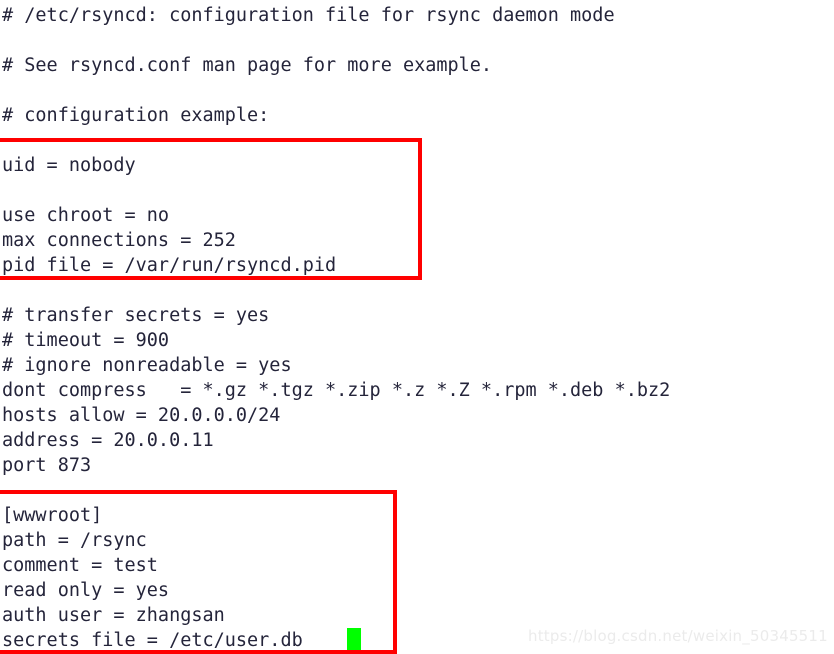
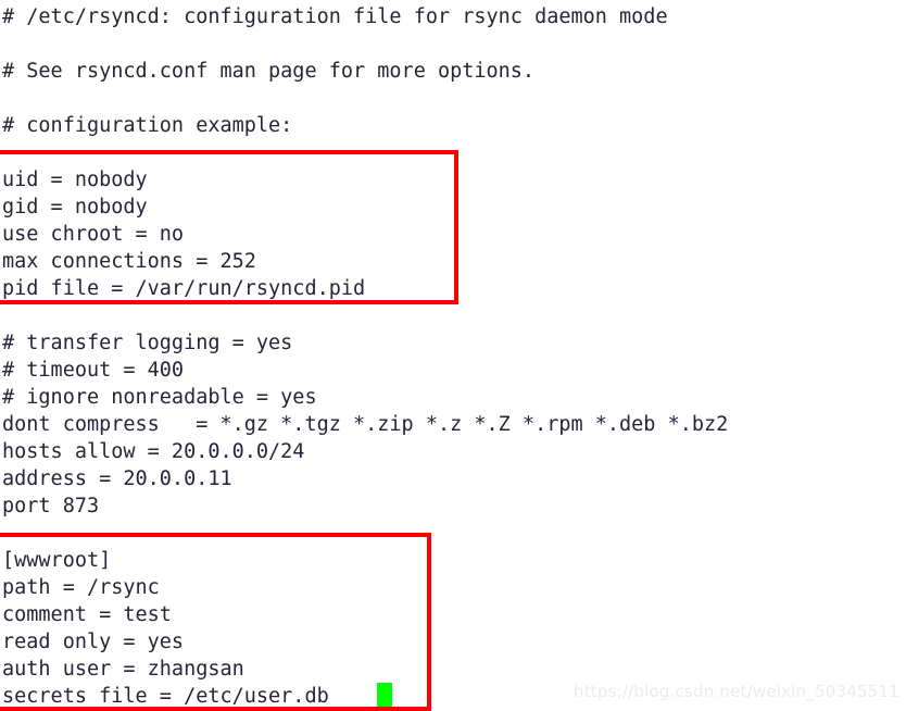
  # /etc/rsyncd: configuration file for rsync daemon mode
- # See rsyncd.conf man page for more example.
+ # See rsyncd.conf man page for more options.
  # configuration example:
  uid = nobody
+ gid = nobody
  use chroot = no
  max connections = 252
  pid file = /var/run/rsyncd.pid
- # transfer secrets = yes
+ # transfer logging = yes
- # timeout = 900
+ # timeout = 400
  # ignore nonreadable = yes
  dont compress = *.gz *.tgz *.zip *.z *.Z *.rpm *.deb *.bz2
  hosts allow = 20.0.0.0/24
  address = 20.0.0.11
  port 873
  [wwwroot]
  path = /rsync
  comment = test
  read only = yes
  auth user = zhangsan
  secrets file = /etc/user.db
